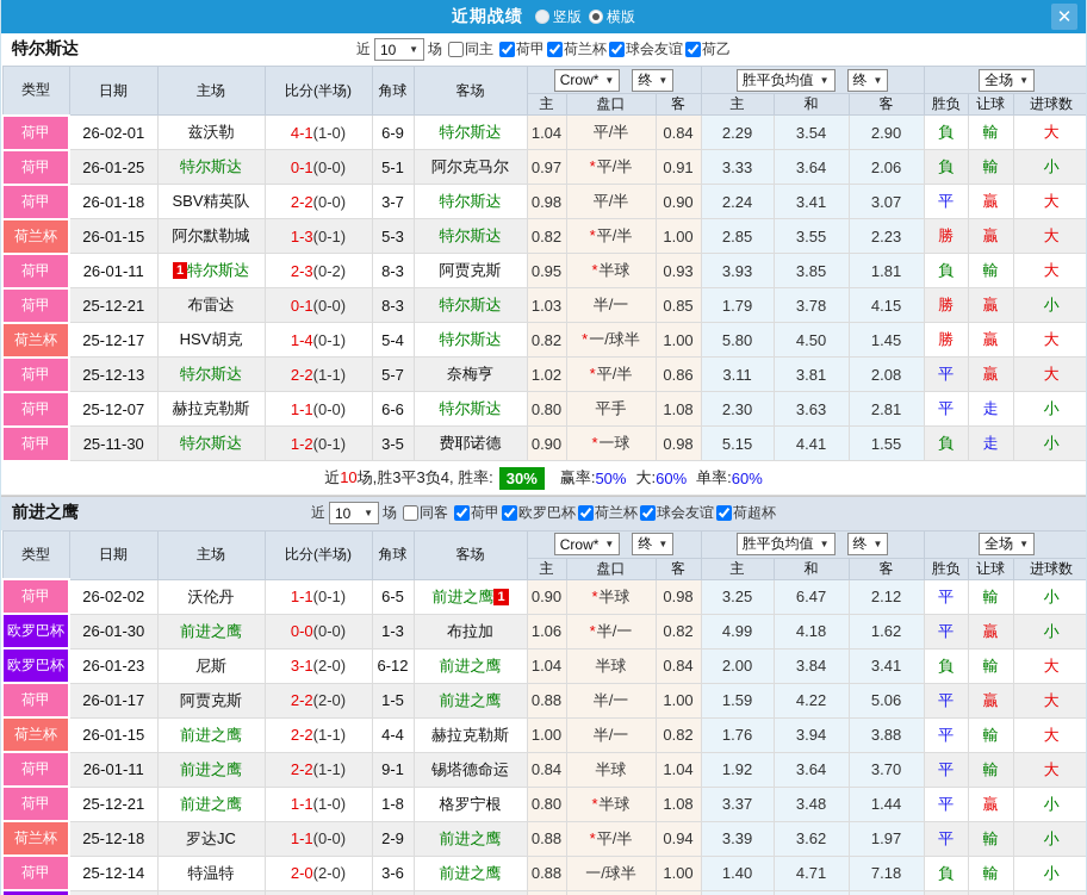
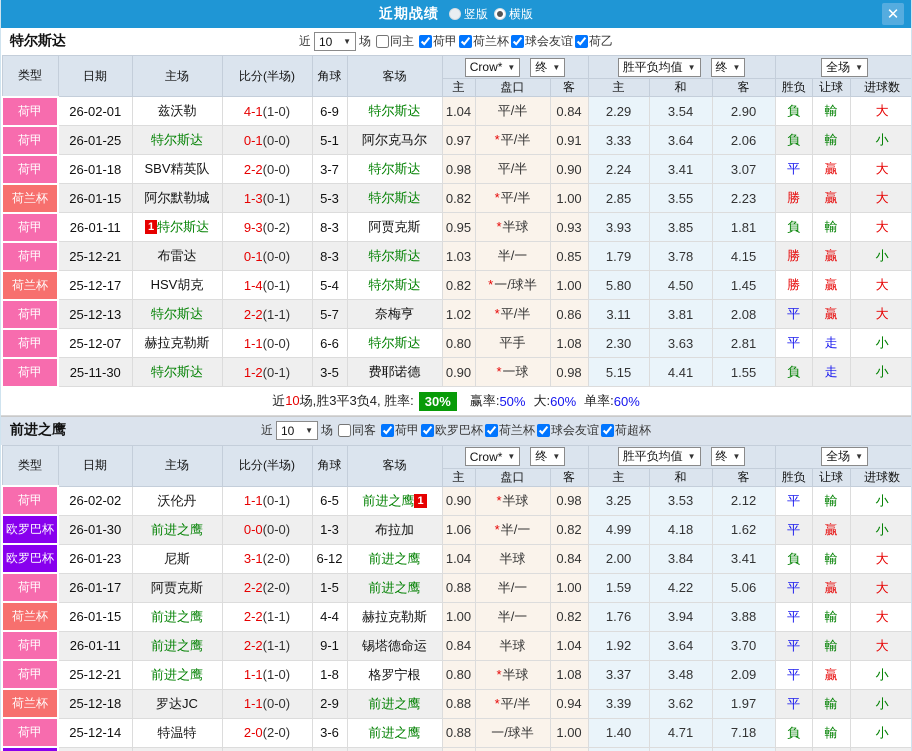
  近期战绩
  竖版
  横版
  ✕
  特尔斯达
  近
  10
  ▼
  场
  同主
  荷甲
  荷兰杯
  球会友谊
  荷乙
  类型	日期	主场	比分(半场)	角球	客场	Crow* ▼ 终 ▼	胜平负均值 ▼ 终 ▼	全场 ▼
  主	盘口	客	主	和	客	胜负	让球	进球数
  荷甲	26-02-01	兹沃勒	4-1(1-0)	6-9	特尔斯达	1.04	平/半	0.84	2.29	3.54	2.90	負	輸	大
  荷甲	26-01-25	特尔斯达	0-1(0-0)	5-1	阿尔克马尔	0.97	*平/半	0.91	3.33	3.64	2.06	負	輸	小
  荷甲	26-01-18	SBV精英队	2-2(0-0)	3-7	特尔斯达	0.98	平/半	0.90	2.24	3.41	3.07	平	贏	大
  荷兰杯	26-01-15	阿尔默勒城	1-3(0-1)	5-3	特尔斯达	0.82	*平/半	1.00	2.85	3.55	2.23	勝	贏	大
- 荷甲	26-01-11	1 特尔斯达	2-3(0-2)	8-3	阿贾克斯	0.95	*半球	0.93	3.93	3.85	1.81	負	輸	大
+ 荷甲	26-01-11	1 特尔斯达	9-3(0-2)	8-3	阿贾克斯	0.95	*半球	0.93	3.93	3.85	1.81	負	輸	大
  荷甲	25-12-21	布雷达	0-1(0-0)	8-3	特尔斯达	1.03	半/一	0.85	1.79	3.78	4.15	勝	贏	小
  荷兰杯	25-12-17	HSV胡克	1-4(0-1)	5-4	特尔斯达	0.82	*一/球半	1.00	5.80	4.50	1.45	勝	贏	大
  荷甲	25-12-13	特尔斯达	2-2(1-1)	5-7	奈梅亨	1.02	*平/半	0.86	3.11	3.81	2.08	平	贏	大
  荷甲	25-12-07	赫拉克勒斯	1-1(0-0)	6-6	特尔斯达	0.80	平手	1.08	2.30	3.63	2.81	平	走	小
  荷甲	25-11-30	特尔斯达	1-2(0-1)	3-5	费耶诺德	0.90	*一球	0.98	5.15	4.41	1.55	負	走	小
  近10场,胜3平3负4, 胜率:
  30%
  赢率:
  50%
  大:
  60%
  单率:
  60%
  前进之鹰
  近
  10
  ▼
  场
  同客
  荷甲
  欧罗巴杯
  荷兰杯
  球会友谊
  荷超杯
  类型	日期	主场	比分(半场)	角球	客场	Crow* ▼ 终 ▼	胜平负均值 ▼ 终 ▼	全场 ▼
  主	盘口	客	主	和	客	胜负	让球	进球数
- 荷甲	26-02-02	沃伦丹	1-1(0-1)	6-5	前进之鹰 1	0.90	*半球	0.98	3.25	6.47	2.12	平	輸	小
+ 荷甲	26-02-02	沃伦丹	1-1(0-1)	6-5	前进之鹰 1	0.90	*半球	0.98	3.25	3.53	2.12	平	輸	小
  欧罗巴杯	26-01-30	前进之鹰	0-0(0-0)	1-3	布拉加	1.06	*半/一	0.82	4.99	4.18	1.62	平	贏	小
  欧罗巴杯	26-01-23	尼斯	3-1(2-0)	6-12	前进之鹰	1.04	半球	0.84	2.00	3.84	3.41	負	輸	大
  荷甲	26-01-17	阿贾克斯	2-2(2-0)	1-5	前进之鹰	0.88	半/一	1.00	1.59	4.22	5.06	平	贏	大
  荷兰杯	26-01-15	前进之鹰	2-2(1-1)	4-4	赫拉克勒斯	1.00	半/一	0.82	1.76	3.94	3.88	平	輸	大
  荷甲	26-01-11	前进之鹰	2-2(1-1)	9-1	锡塔德命运	0.84	半球	1.04	1.92	3.64	3.70	平	輸	大
- 荷甲	25-12-21	前进之鹰	1-1(1-0)	1-8	格罗宁根	0.80	*半球	1.08	3.37	3.48	1.44	平	贏	小
+ 荷甲	25-12-21	前进之鹰	1-1(1-0)	1-8	格罗宁根	0.80	*半球	1.08	3.37	3.48	2.09	平	贏	小
  荷兰杯	25-12-18	罗达JC	1-1(0-0)	2-9	前进之鹰	0.88	*平/半	0.94	3.39	3.62	1.97	平	輸	小
  荷甲	25-12-14	特温特	2-0(2-0)	3-6	前进之鹰	0.88	一/球半	1.00	1.40	4.71	7.18	負	輸	小
